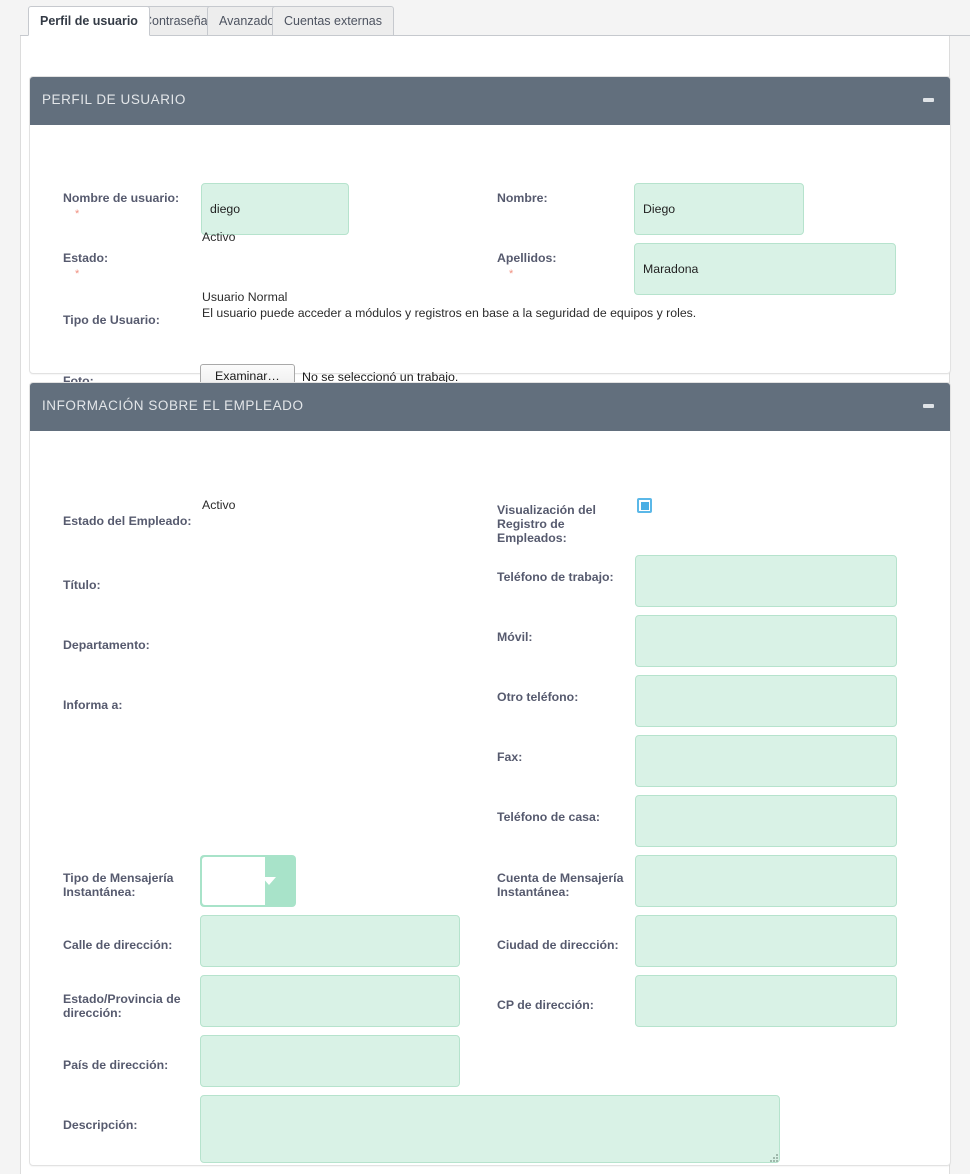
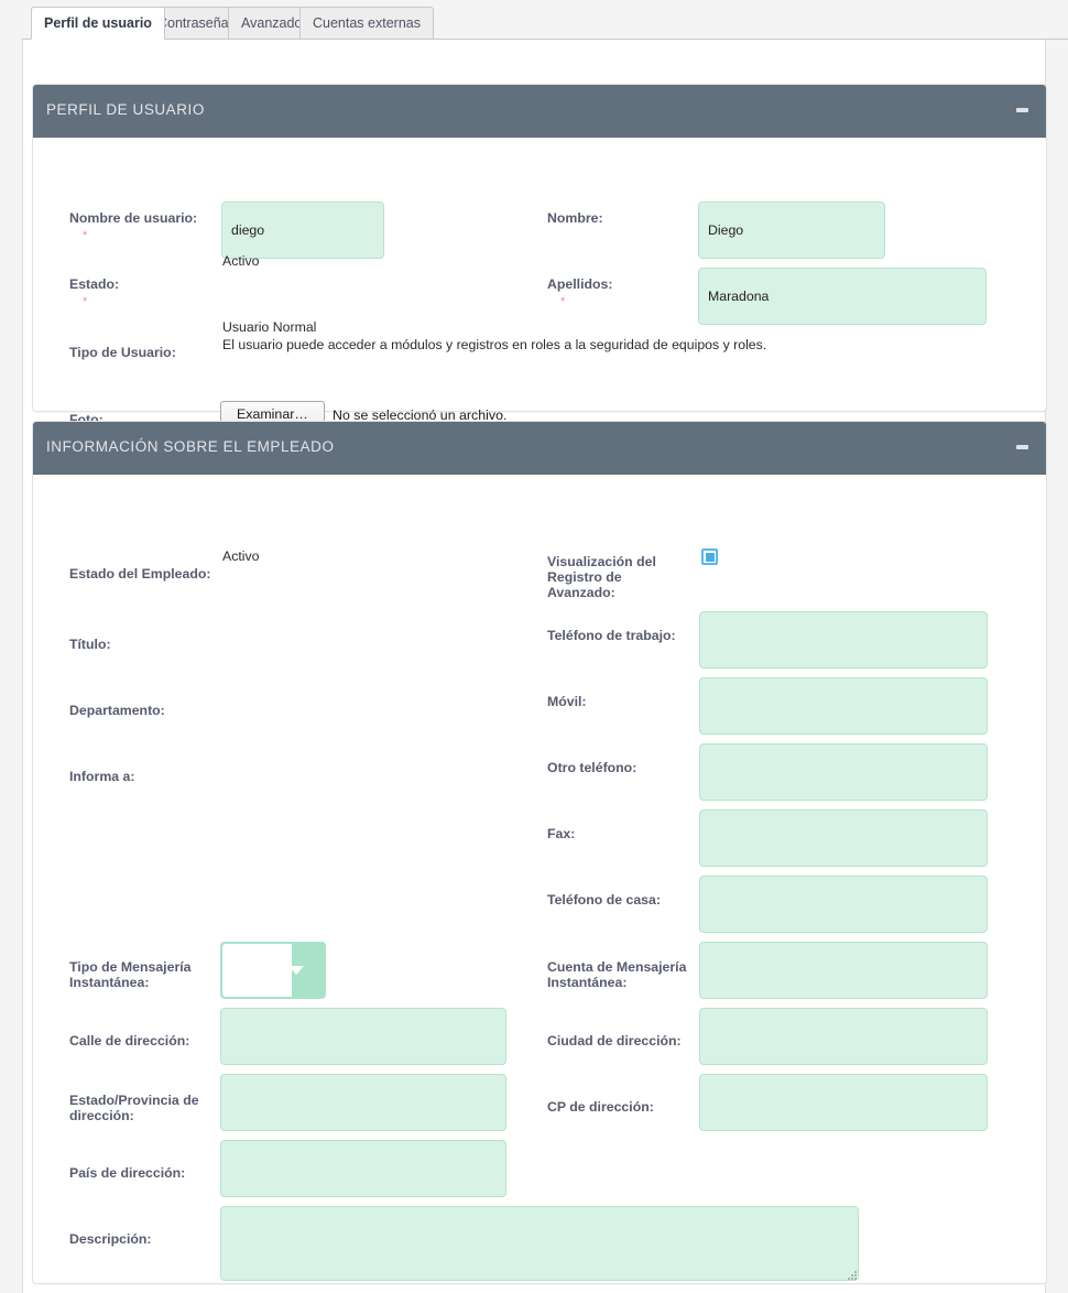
  Perfil de usuario
  ontraseña
  Avanzado
  Cuentas externas
  PERFIL DE USUARIO
  Nombre de usuario:
  *
  diego
  Estado:
  *
  Activo
  Tipo de Usuario:
  Usuario Normal
- El usuario puede acceder a módulos y registros en base a la seguridad de equipos y roles.
+ El usuario puede acceder a módulos y registros en roles a la seguridad de equipos y roles.
  Foto:
  Examinar…
- No se seleccionó un trabajo.
+ No se seleccionó un archivo.
  Nombre:
  Diego
  Apellidos:
  *
  Maradona
  INFORMACIÓN SOBRE EL EMPLEADO
  Estado del Empleado:
  Activo
  Título:
  Departamento:
  Informa a:
  Tipo de Mensajería Instantánea:
  Calle de dirección:
  Estado/Provincia de dirección:
  País de dirección:
  Descripción:
- Visualización del Registro de Empleados:
+ Visualización del Registro de Avanzado:
  Teléfono de trabajo:
  Móvil:
  Otro teléfono:
  Fax:
  Teléfono de casa:
  Cuenta de Mensajería Instantánea:
  Ciudad de dirección:
  CP de dirección:
